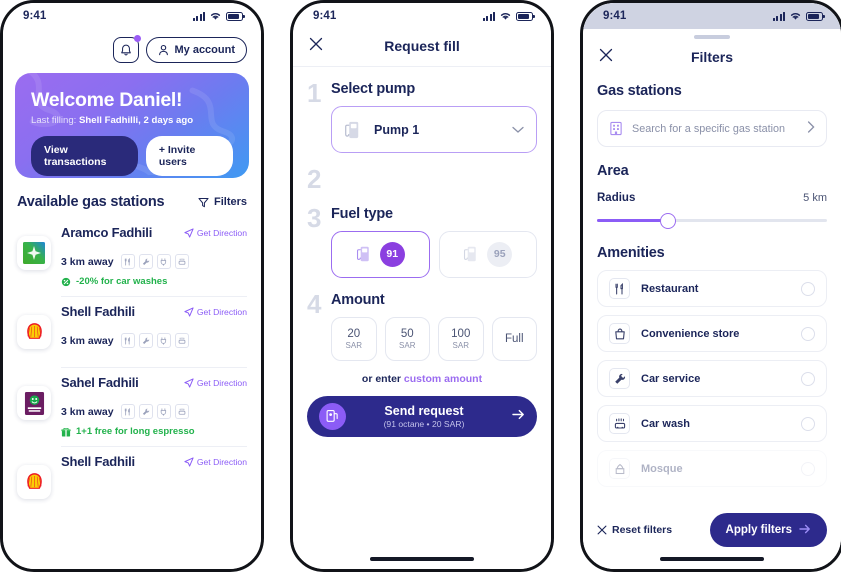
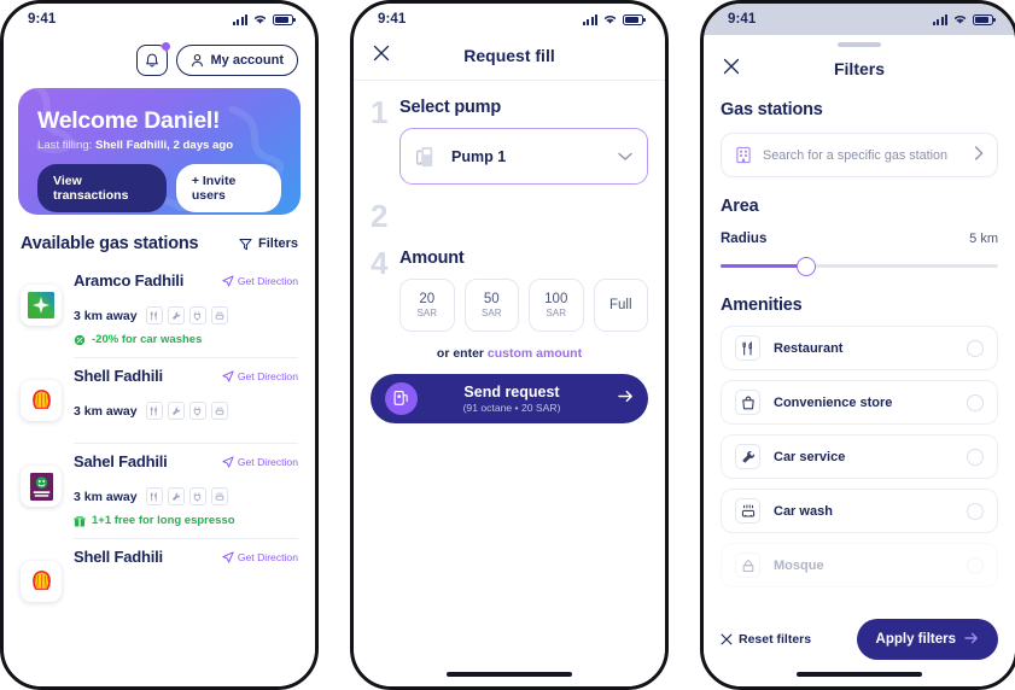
  9:41
  My account
  Welcome Daniel!
  Last filling: Shell Fadhilli, 2 days ago
  View transactions
  + Invite users
  Available gas stations
  Filters
  Aramco Fadhili
  Get Direction
  3 km away
  -20% for car washes
  Shell Fadhili
  Get Direction
  3 km away
  Sahel Fadhili
  Get Direction
  3 km away
  1+1 free for long espresso
  Shell Fadhili
  Get Direction
  9:41
  Request fill
  1
  Select pump
  Pump 1
  2
- 3
- Fuel type
- 91
- 95
  4
  Amount
  20
  SAR
  50
  SAR
  100
  SAR
  Full
  or enter custom amount
  Send request
  (91 octane • 20 SAR)
  9:41
  Filters
  Gas stations
  Search for a specific gas station
  Area
  Radius
  5 km
  Amenities
  Restaurant
  Convenience store
  Car service
  Car wash
  Mosque
  Reset filters
  Apply filters
